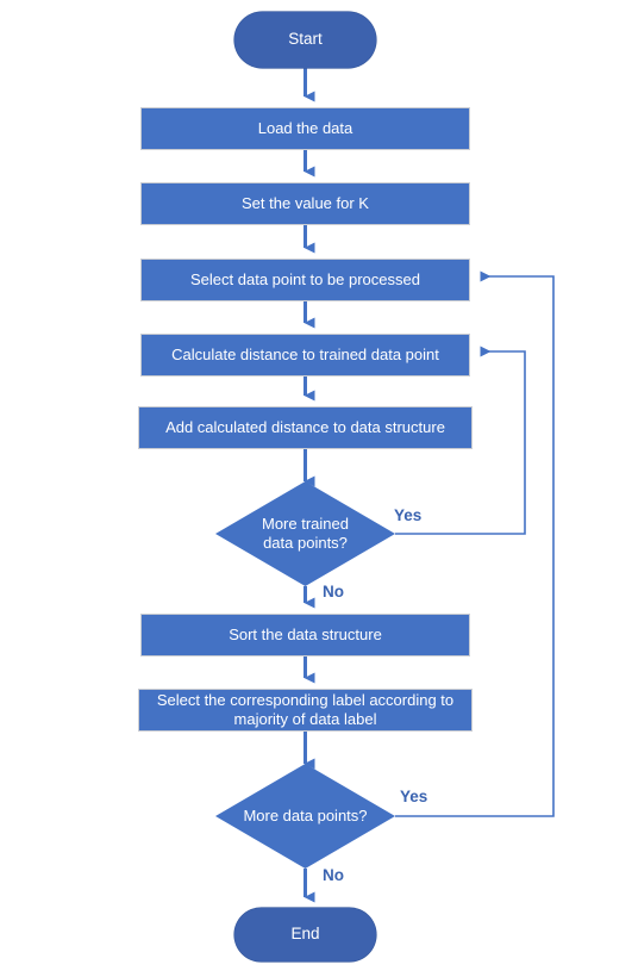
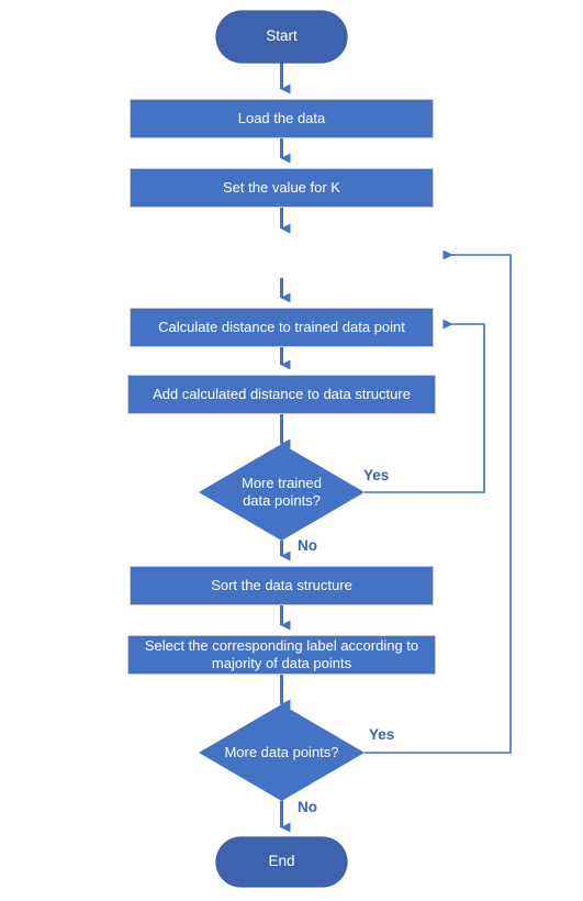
  Yes
  No
  Yes
  No
  Start
  Load the data
  Set the value for K
- Select data point to be processed
  Calculate distance to trained data point
  Add calculated distance to data structure
  More trained data points?
  Sort the data structure
- Select the corresponding label according to majority of data label
+ Select the corresponding label according to majority of data points
  More data points?
  End
